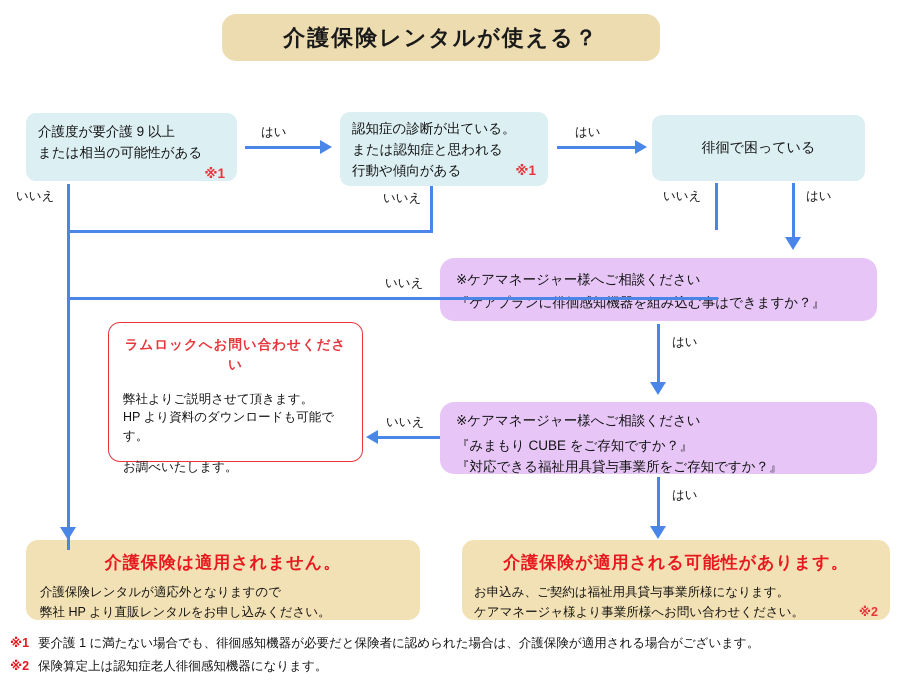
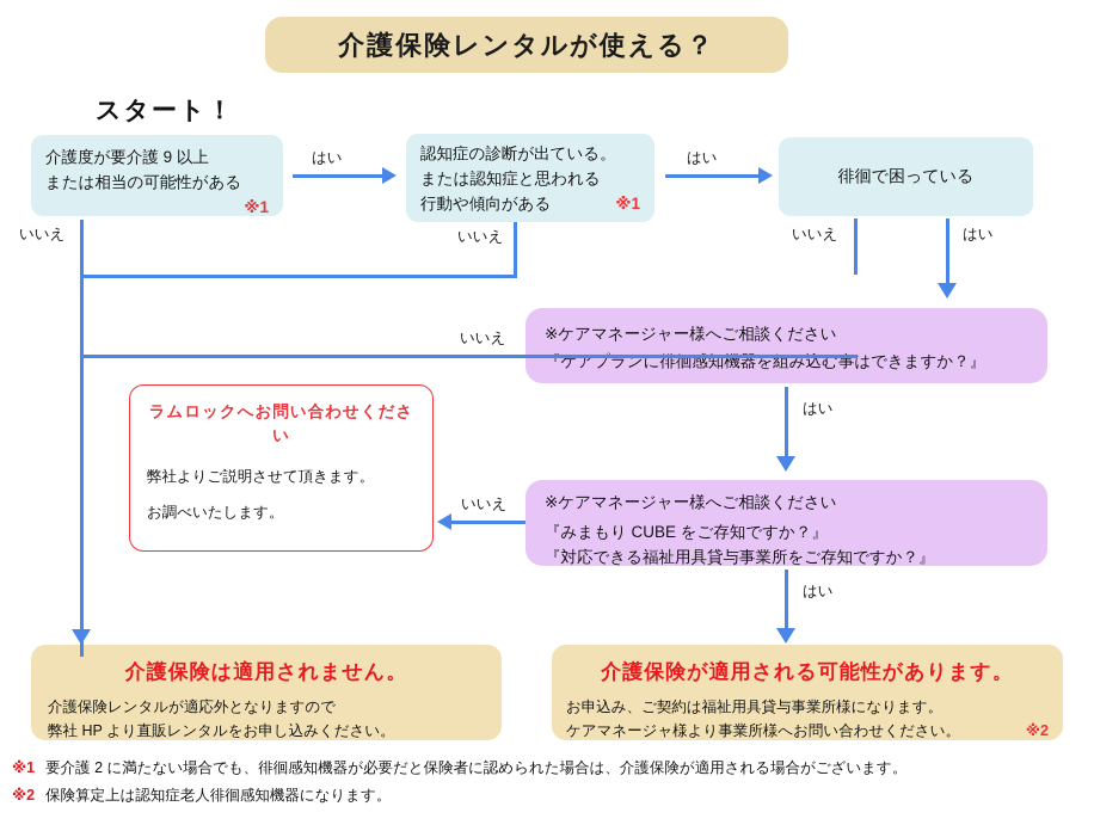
  介護保険レンタルが使える？
+ スタート！
  介護度が要介護 9 以上
  または相当の可能性がある
  ※1
  認知症の診断が出ている。
  または認知症と思われる
  行動や傾向がある
  ※1
  徘徊で困っている
  ※ケアマネージャー様へご相談ください
  『ケアプランに徘徊感知機器を組み込む事はできますか？』
  ※ケアマネージャー様へご相談ください
  『みまもり CUBE をご存知ですか？』
  『対応できる福祉用具貸与事業所をご存知ですか？』
  ラムロックへお問い合わせください
  弊社よりご説明させて頂きます。
- HP より資料のダウンロードも可能です。
  お調べいたします。
  介護保険は適用されません。
  介護保険レンタルが適応外となりますので
  弊社 HP より直販レンタルをお申し込みください。
  介護保険が適用される可能性があります。
  お申込み、ご契約は福祉用具貸与事業所様になります。
  ケアマネージャ様より事業所様へお問い合わせください。
  ※2
  はい
  はい
  いいえ
  いいえ
  いいえ
  いいえ
  はい
  はい
  はい
  いいえ
  ※1
- 要介護 1 に満たない場合でも、徘徊感知機器が必要だと保険者に認められた場合は、介護保険が適用される場合がございます。
+ 要介護 2 に満たない場合でも、徘徊感知機器が必要だと保険者に認められた場合は、介護保険が適用される場合がございます。
  ※2
  保険算定上は認知症老人徘徊感知機器になります。
